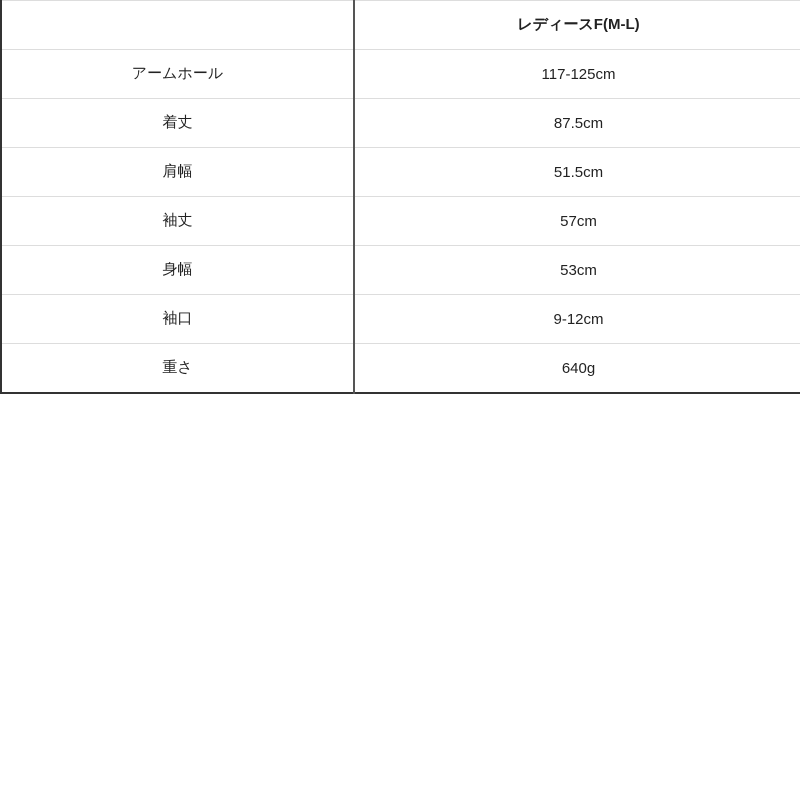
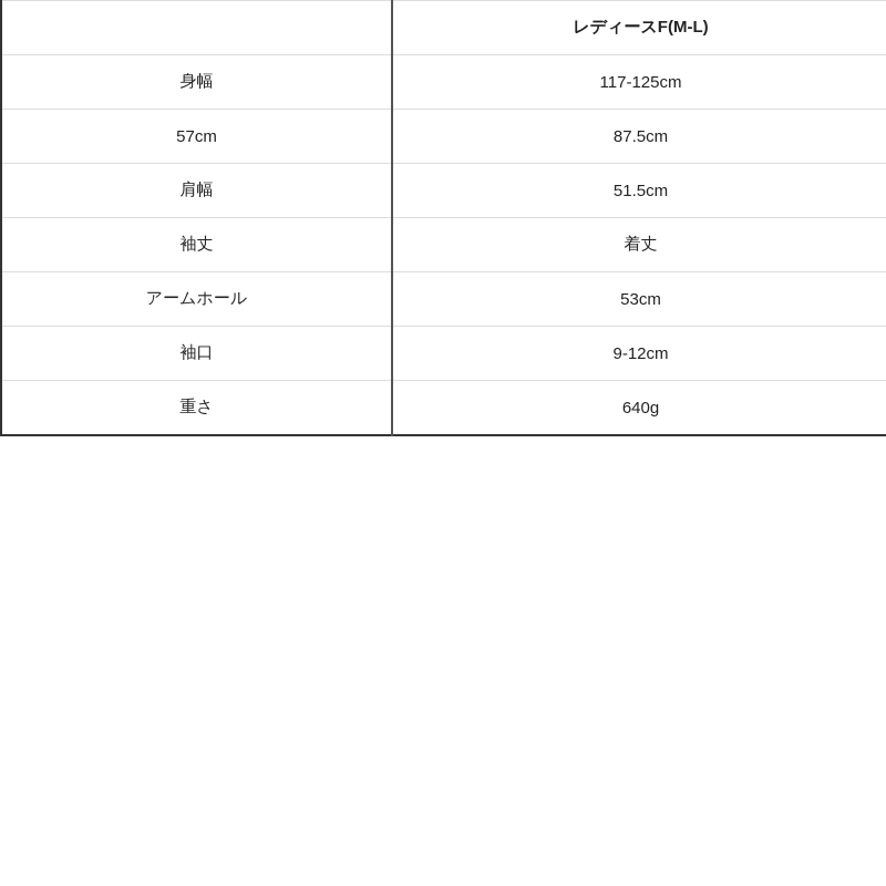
  	レディースF(M-L)
- アームホール	117-125cm
+ 身幅	117-125cm
- 着丈	87.5cm
+ 57cm	87.5cm
  肩幅	51.5cm
- 袖丈	57cm
+ 袖丈	着丈
- 身幅	53cm
+ アームホール	53cm
  袖口	9-12cm
  重さ	640g
